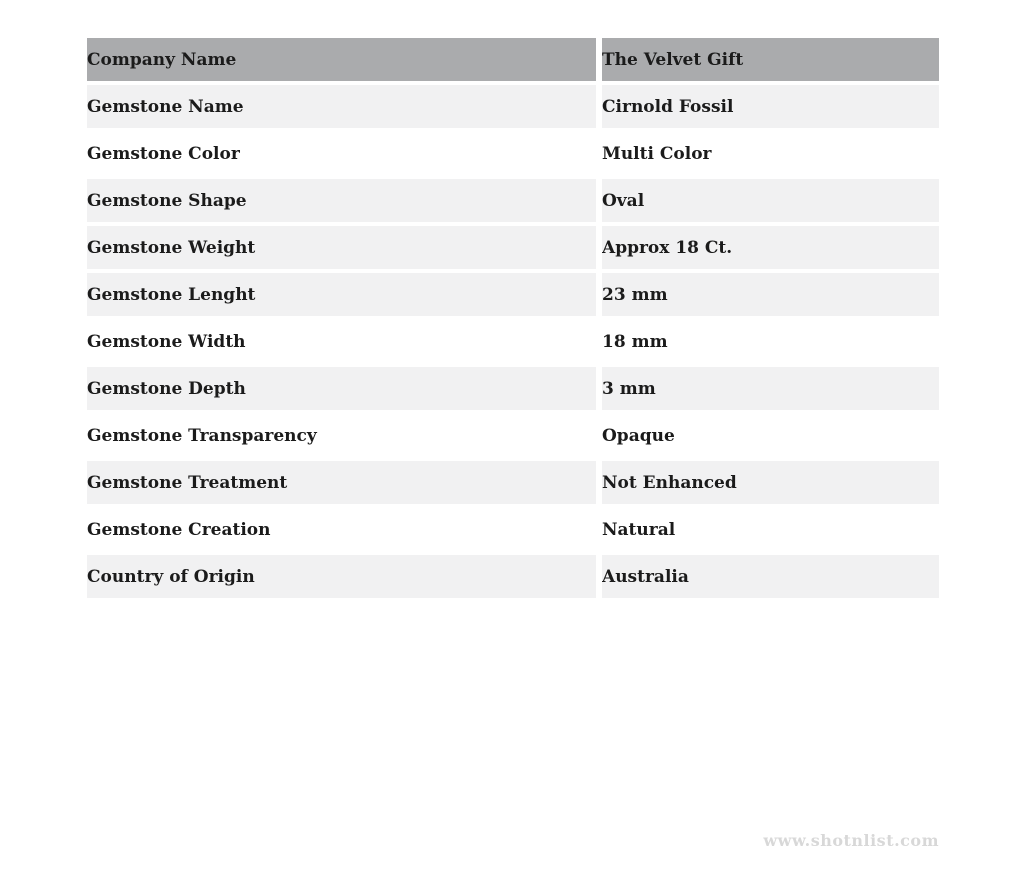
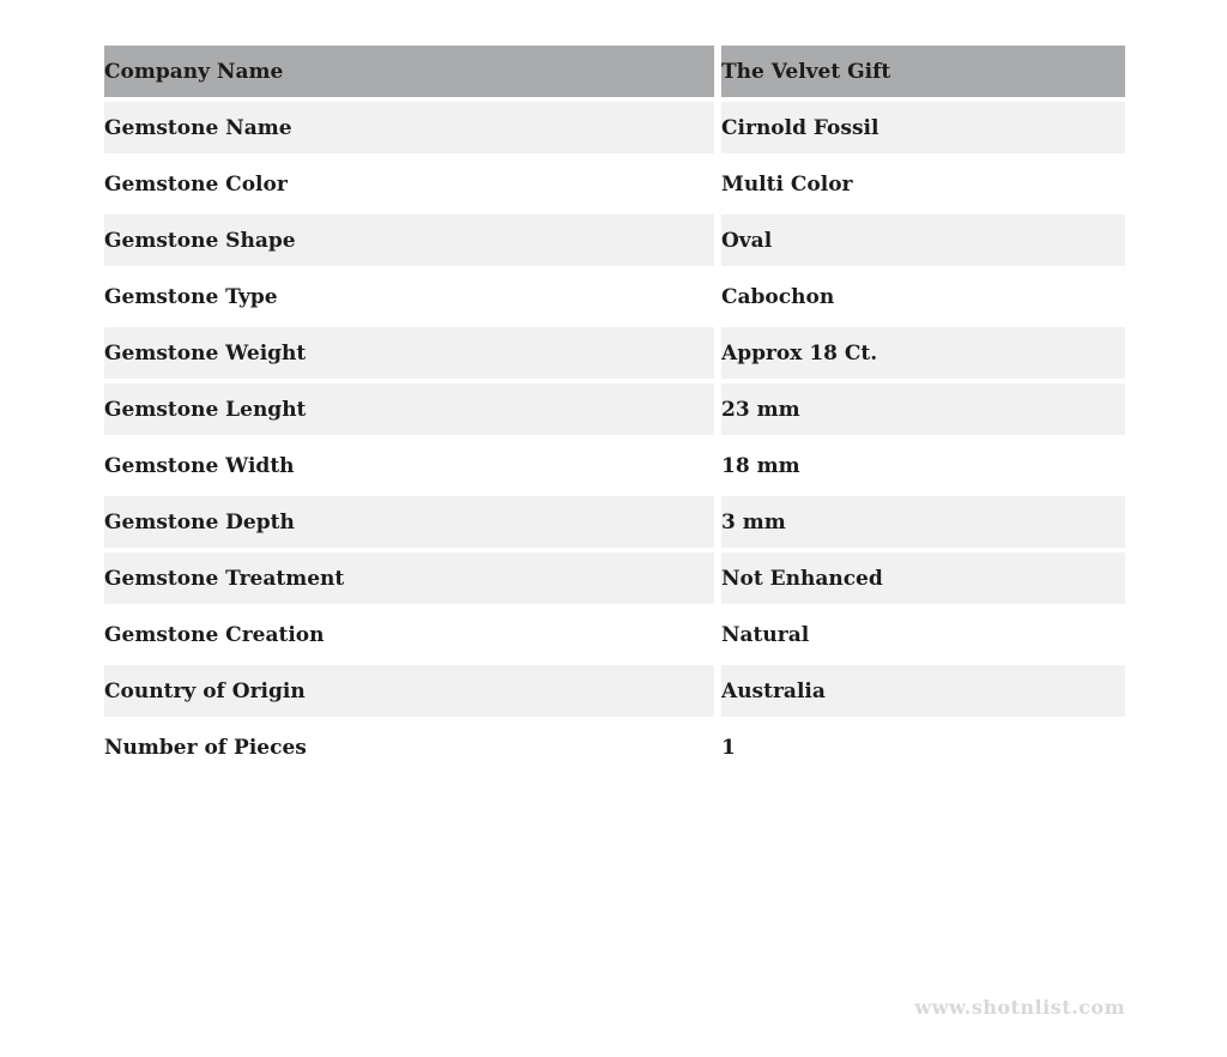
  Company Name	The Velvet Gift
  Gemstone Name	Cirnold Fossil
  Gemstone Color	Multi Color
  Gemstone Shape	Oval
+ Gemstone Type	Cabochon
  Gemstone Weight	Approx 18 Ct.
  Gemstone Lenght	23 mm
  Gemstone Width	18 mm
  Gemstone Depth	3 mm
- Gemstone Transparency	Opaque
  Gemstone Treatment	Not Enhanced
  Gemstone Creation	Natural
  Country of Origin	Australia
+ Number of Pieces	1
  www.shotnlist.com
